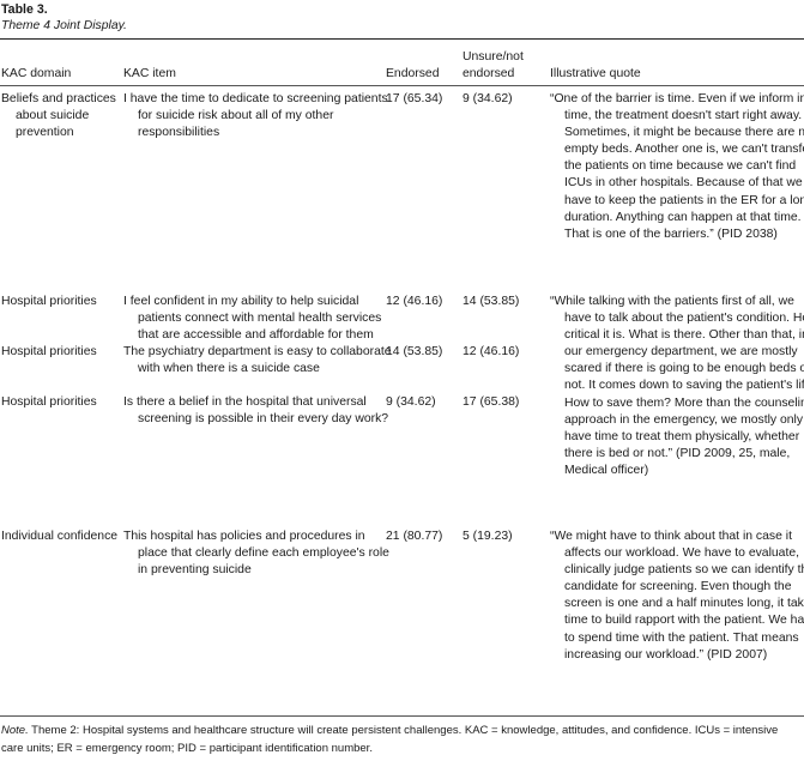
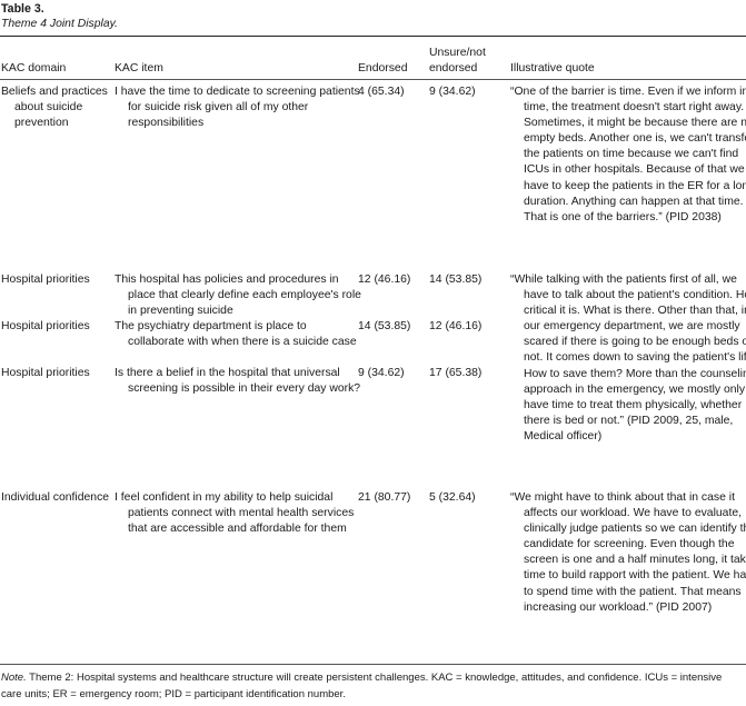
  Table 3.
  Theme 4 Joint Display.
  KAC domain
  KAC item
  Endorsed
  Unsure/not endorsed
  Illustrative quote
  Beliefs and practices about suicide prevention
- I have the time to dedicate to screening patients for suicide risk about all of my other responsibilities
+ I have the time to dedicate to screening patients for suicide risk given all of my other responsibilities
- 17 (65.34)
+ 4 (65.34)
  9 (34.62)
  “One of the barrier is time. Even if we inform in time, the treatment doesn't start right away. Sometimes, it might be because there are n empty beds. Another one is, we can't transf the patients on time because we can't find ICUs in other hospitals. Because of that we have to keep the patients in the ER for a lon duration. Anything can happen at that time. That is one of the barriers.” (PID 2038)
  Hospital priorities
- I feel confident in my ability to help suicidal patients connect with mental health services that are accessible and affordable for them
+ This hospital has policies and procedures in place that clearly define each employee's role in preventing suicide
  12 (46.16)
  14 (53.85)
  “While talking with the patients first of all, we have to talk about the patient's condition. H critical it is. What is there. Other than that, i our emergency department, we are mostly scared if there is going to be enough beds o not. It comes down to saving the patient's lif How to save them? More than the counseli approach in the emergency, we mostly only have time to treat them physically, whether there is bed or not.” (PID 2009, 25, male, Medical officer)
  Hospital priorities
- The psychiatry department is easy to collaborate with when there is a suicide case
+ The psychiatry department is place to collaborate with when there is a suicide case
  14 (53.85)
  12 (46.16)
  Hospital priorities
  Is there a belief in the hospital that universal screening is possible in their every day work?
  9 (34.62)
  17 (65.38)
  Individual confidence
- This hospital has policies and procedures in place that clearly define each employee's role in preventing suicide
+ I feel confident in my ability to help suicidal patients connect with mental health services that are accessible and affordable for them
  21 (80.77)
- 5 (19.23)
+ 5 (32.64)
  “We might have to think about that in case it affects our workload. We have to evaluate, clinically judge patients so we can identify t candidate for screening. Even though the screen is one and a half minutes long, it tak time to build rapport with the patient. We ha to spend time with the patient. That means increasing our workload.” (PID 2007)
  Note. Theme 2: Hospital systems and healthcare structure will create persistent challenges. KAC = knowledge, attitudes, and confidence. ICUs = intensive care units; ER = emergency room; PID = participant identification number.
